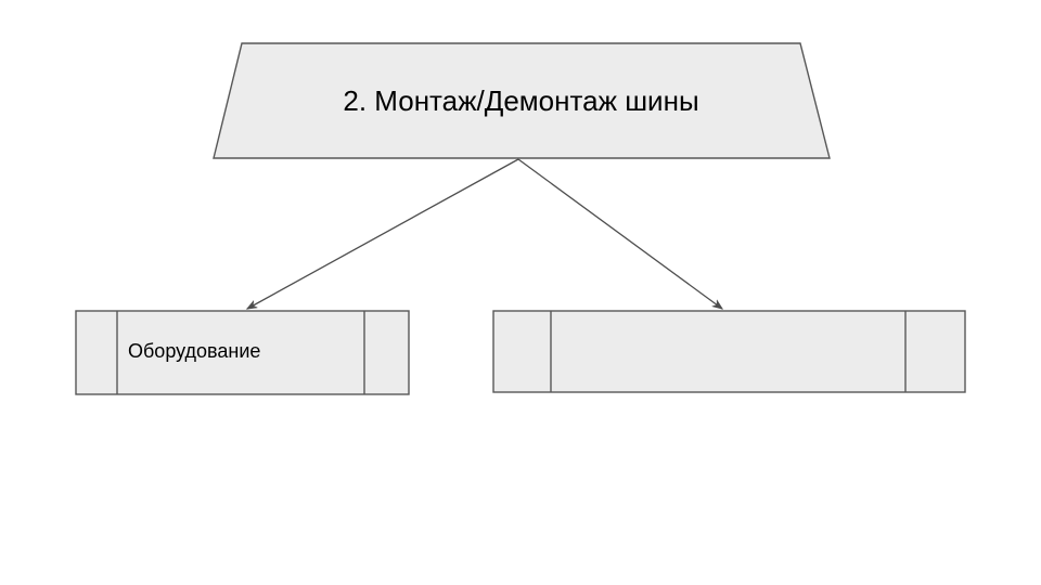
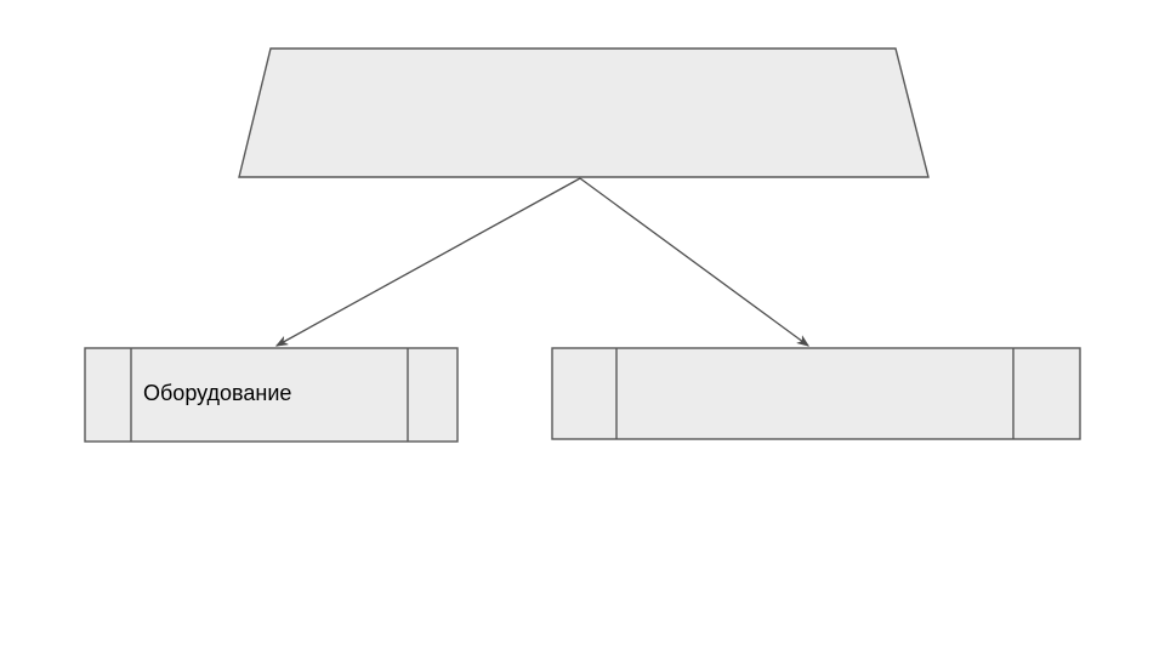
- 2. Монтаж/Демонтаж шины
  Оборудование
